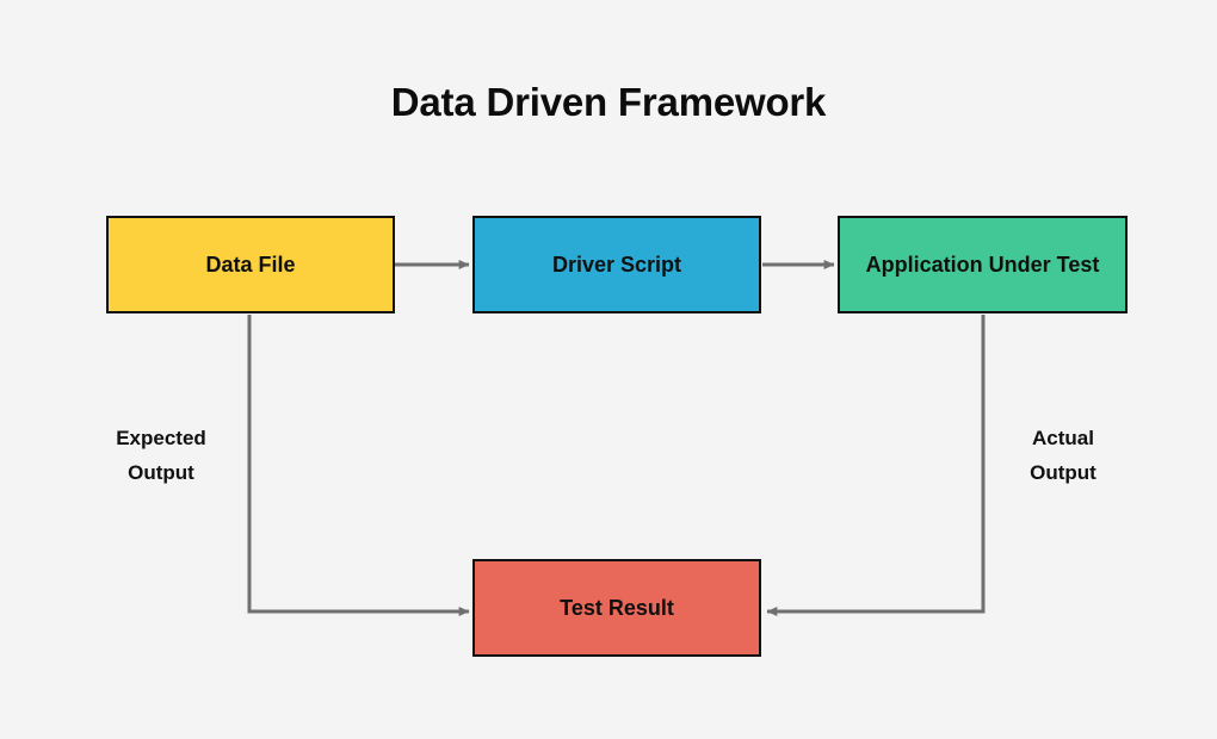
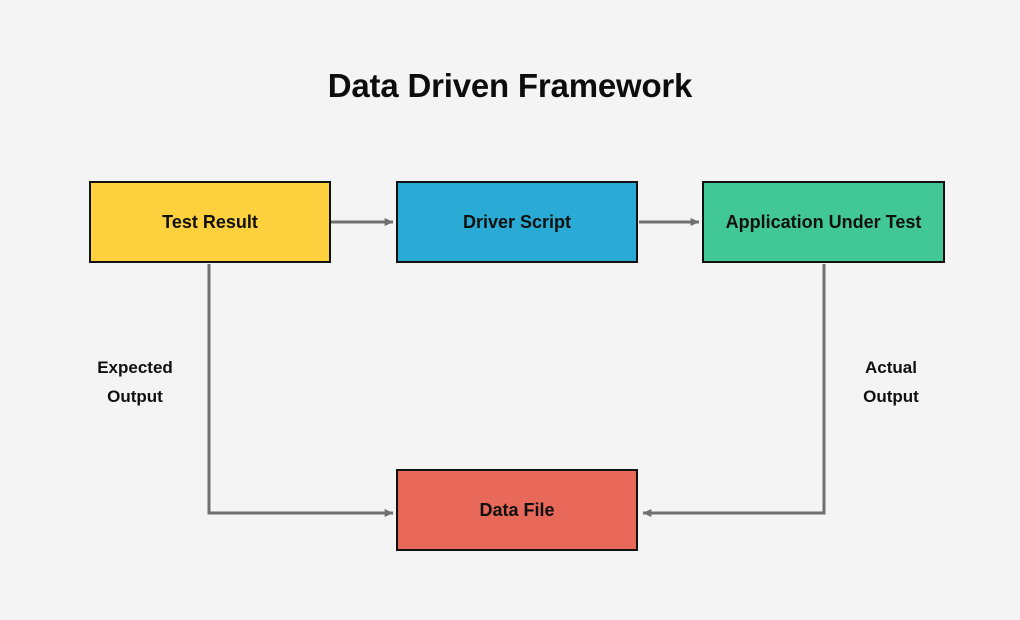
  Data Driven Framework
- Data File
+ Test Result
  Driver Script
  Application Under Test
- Test Result
+ Data File
  Expected
  Output
  Actual
  Output
